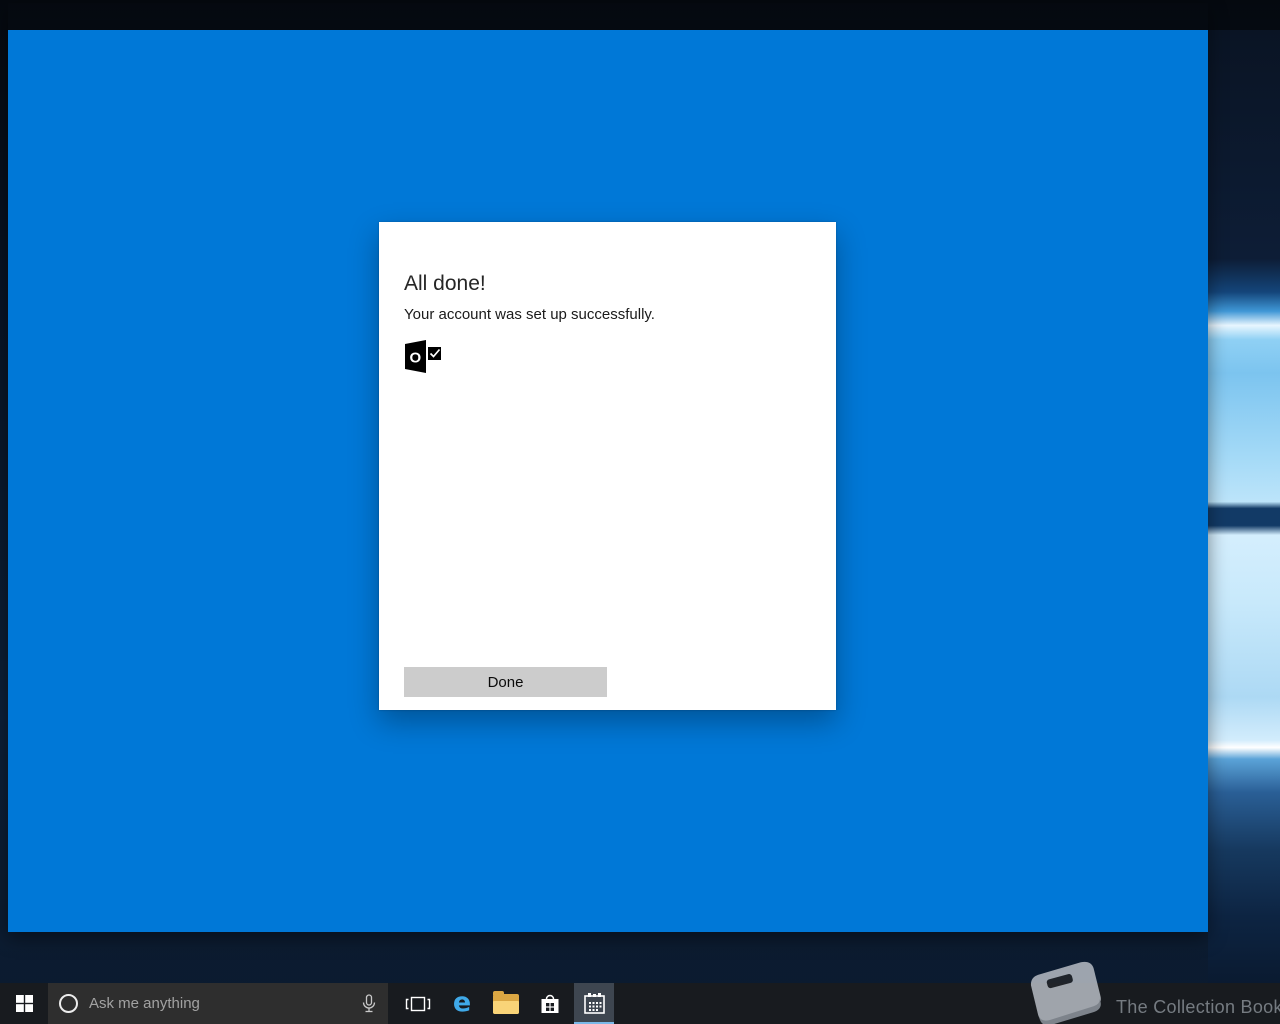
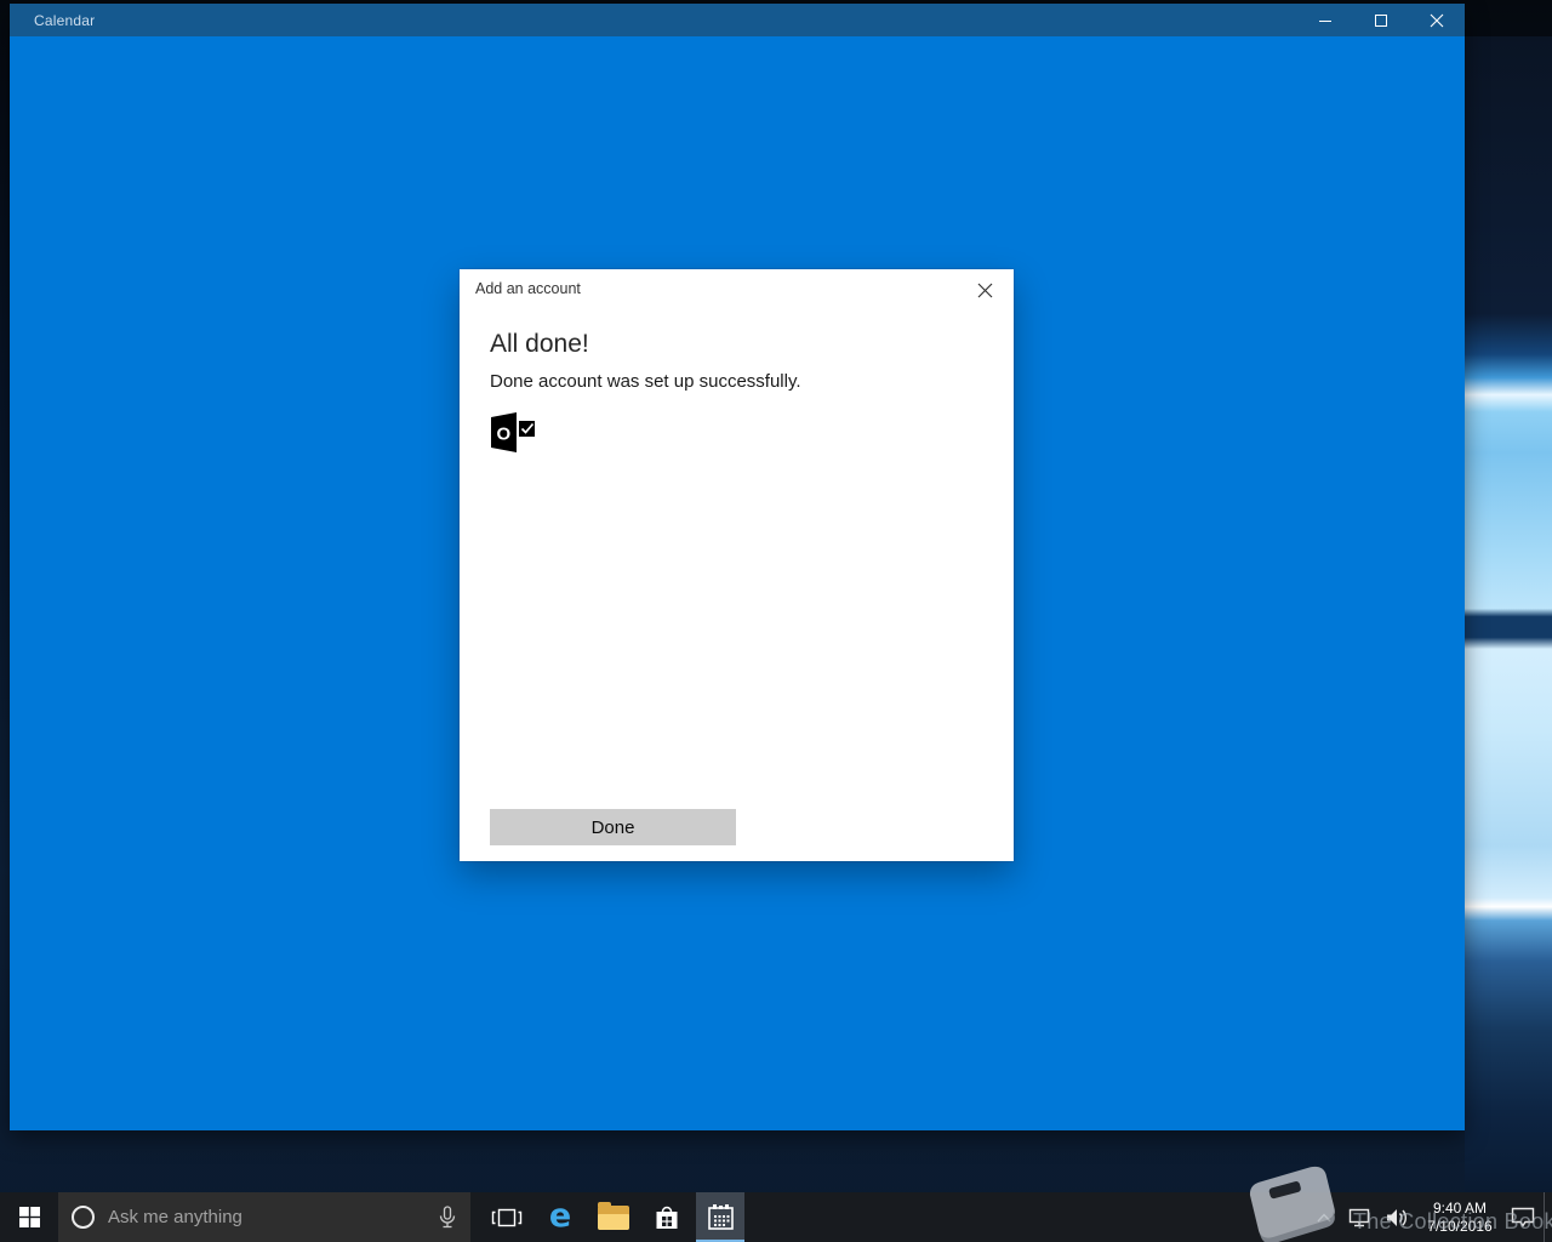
+ Calendar
+ Add an account
  All done!
- Your account was set up successfully.
+ Done account was set up successfully.
  O
  Done
  Ask me anything
  e
+ 9:40 AM
+ 7/10/2016
  The Collection Book
